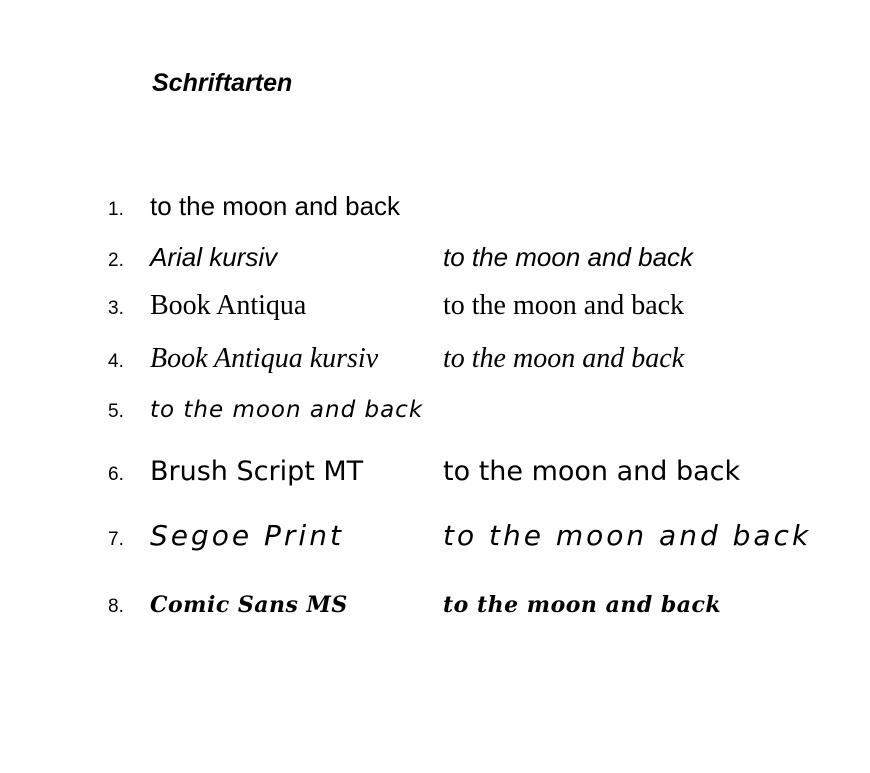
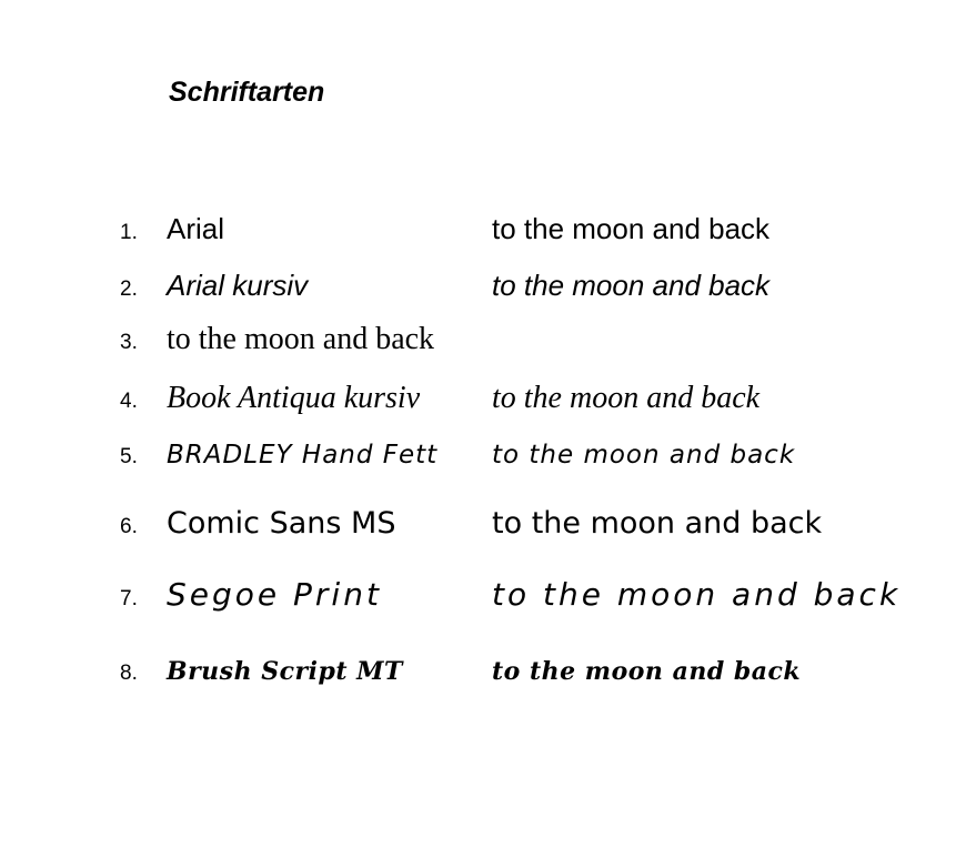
  Schriftarten
  1.
+ Arial
  to the moon and back
  2.
  Arial kursiv
  to the moon and back
  3.
- Book Antiqua
  to the moon and back
  4.
  Book Antiqua kursiv
  to the moon and back
  5.
+ BRADLEY Hand Fett
  to the moon and back
  6.
- Brush Script MT
+ Comic Sans MS
  to the moon and back
  7.
  Segoe Print
  to the moon and back
  8.
- Comic Sans MS
+ Brush Script MT
  to the moon and back
